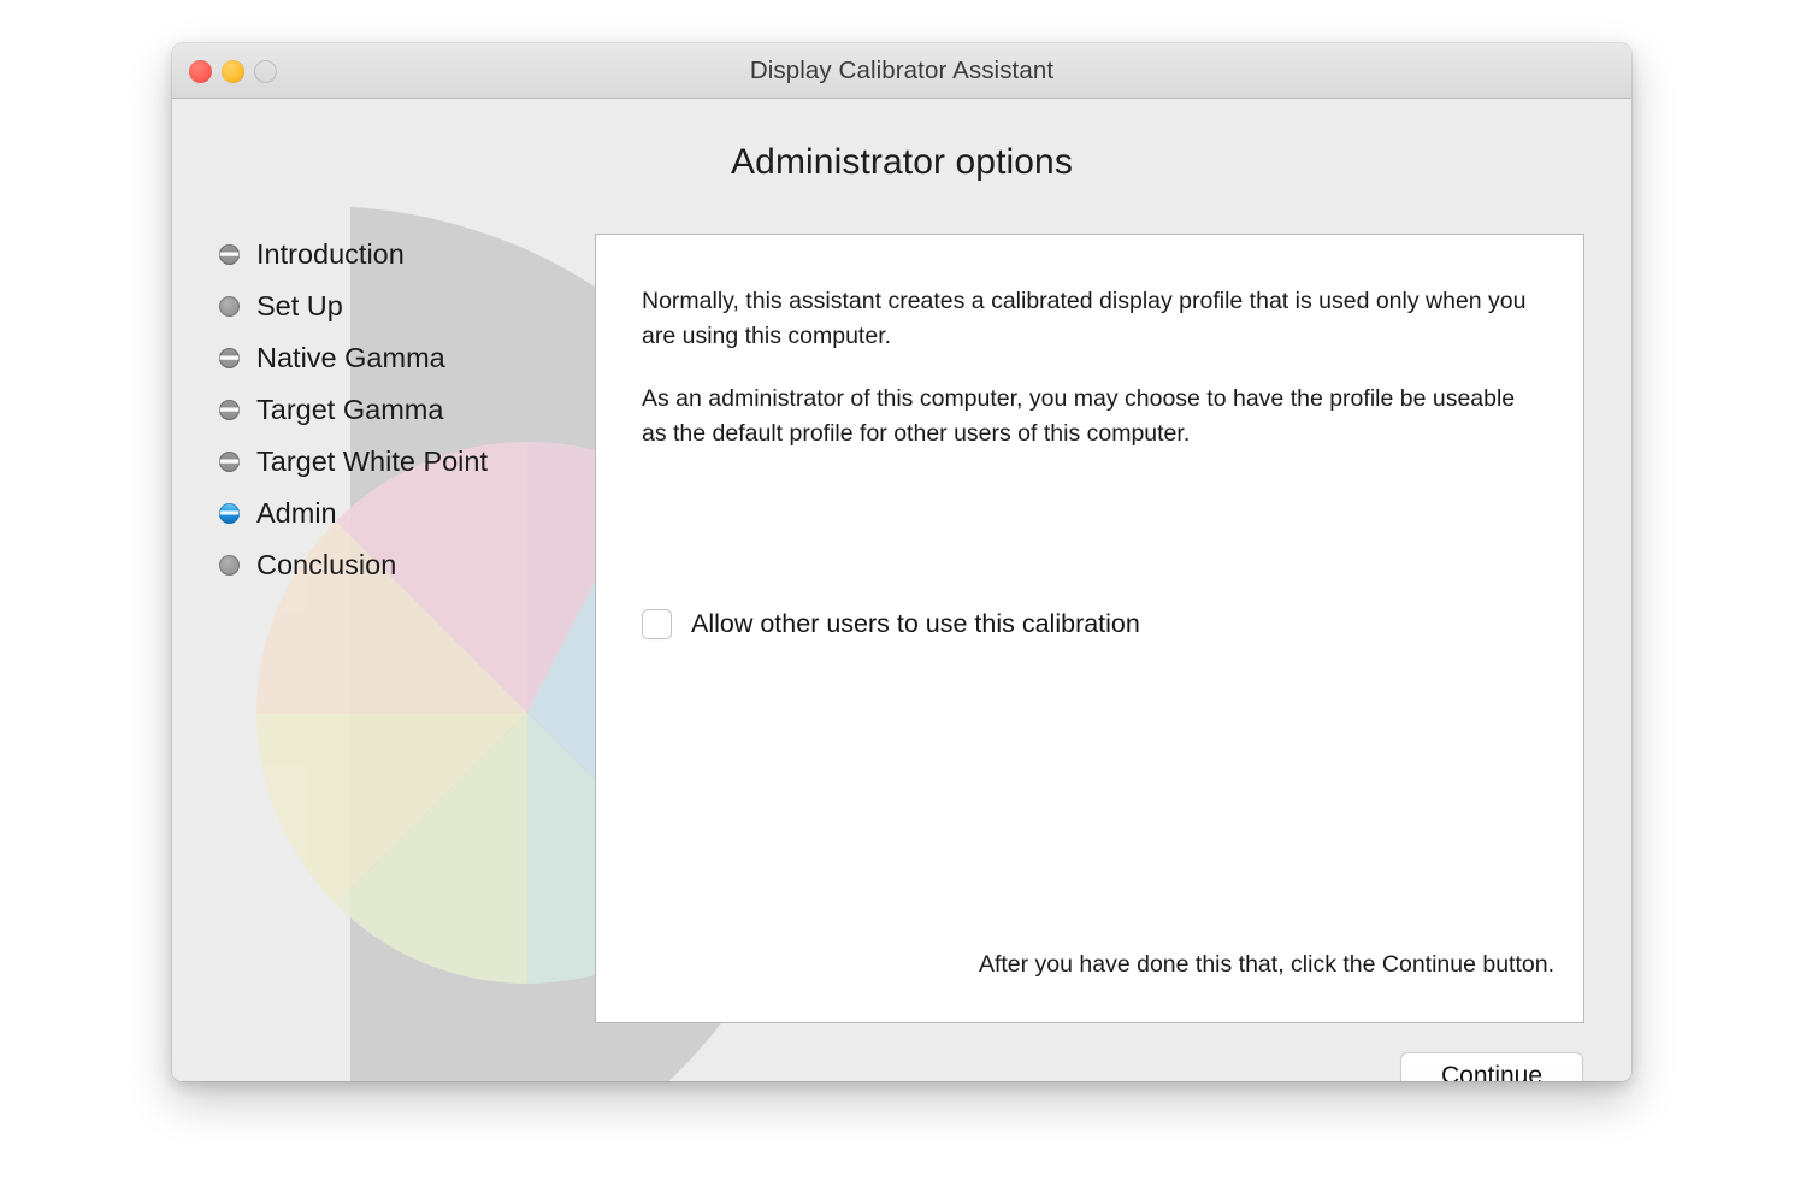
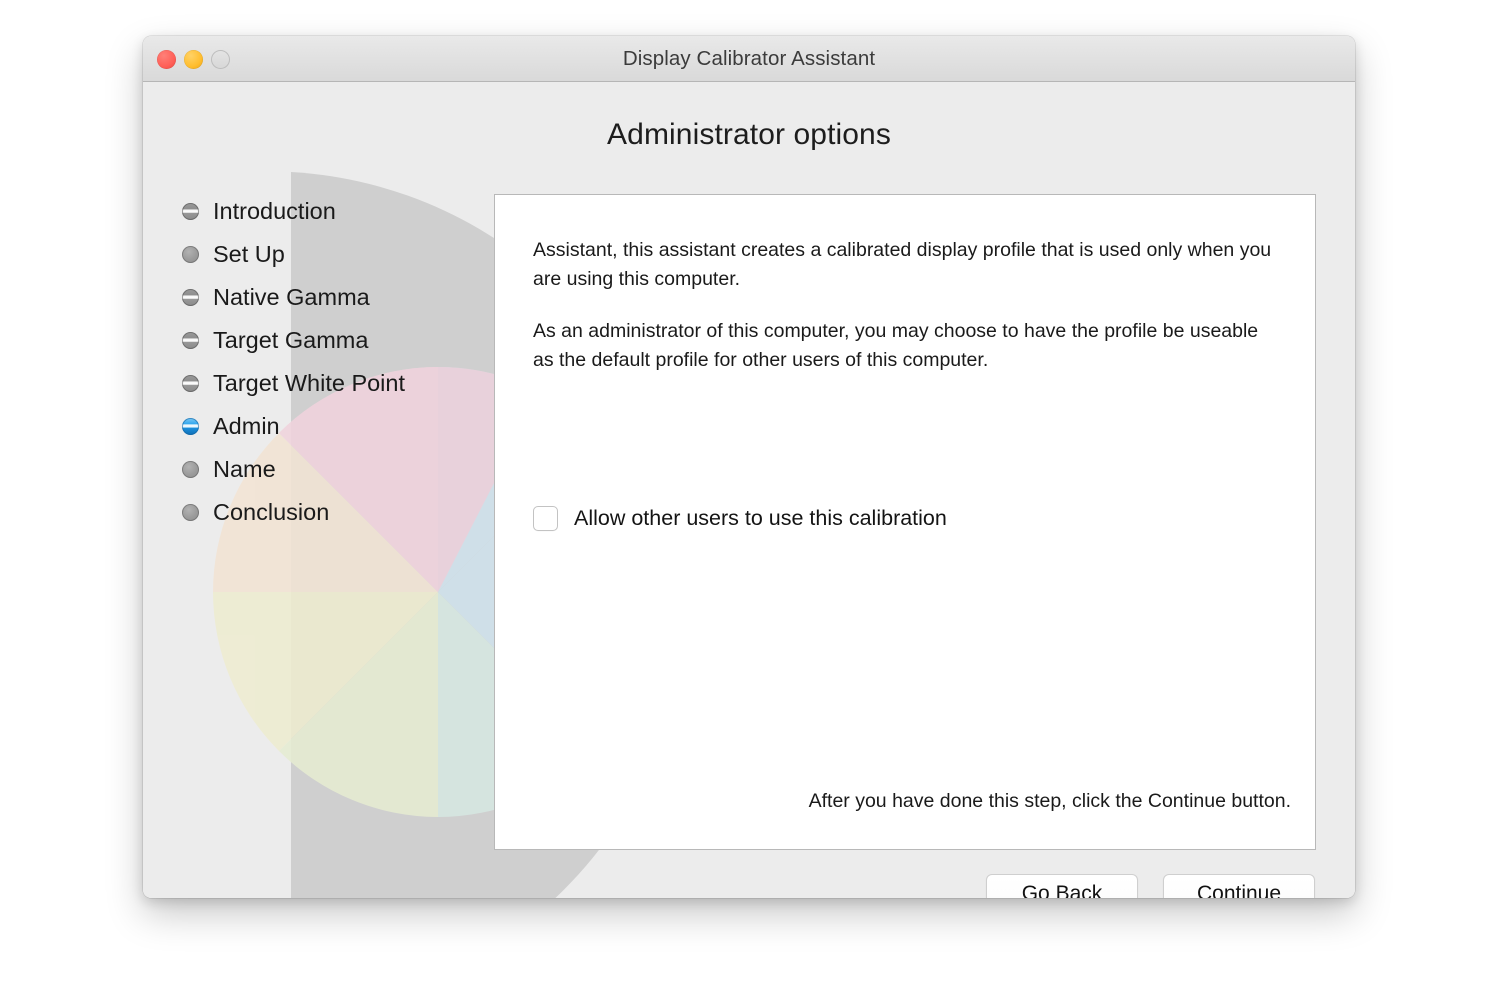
  Display Calibrator Assistant
  Administrator options
  Introduction
  Set Up
  Native Gamma
  Target Gamma
  Target White Point
  Admin
+ Name
  Conclusion
- Normally, this assistant creates a calibrated display profile that is used only when you are using this computer.
+ Assistant, this assistant creates a calibrated display profile that is used only when you are using this computer.
  As an administrator of this computer, you may choose to have the profile be useable as the default profile for other users of this computer.
  Allow other users to use this calibration
- After you have done this that, click the Continue button.
+ After you have done this step, click the Continue button.
+ Go Back
  Continue
